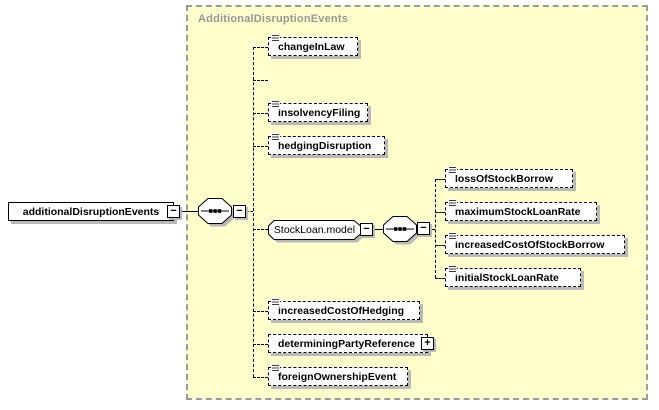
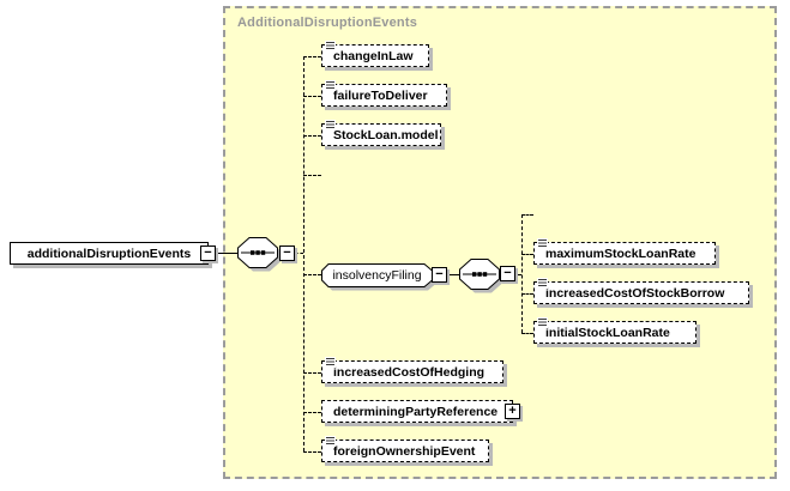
  AdditionalDisruptionEvents
  additionalDisruptionEvents
  −
  −
  changeInLaw
+ failureToDeliver
- insolvencyFiling
+ StockLoan.model
- hedgingDisruption
- StockLoan.model
+ insolvencyFiling
  −
  −
- lossOfStockBorrow
  maximumStockLoanRate
  increasedCostOfStockBorrow
  initialStockLoanRate
  increasedCostOfHedging
  determiningPartyReference
  +
  foreignOwnershipEvent
